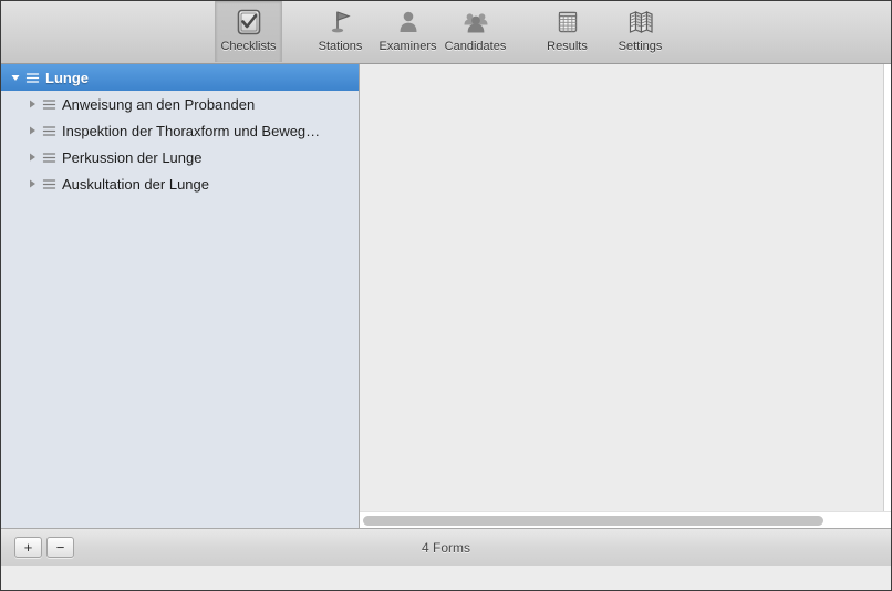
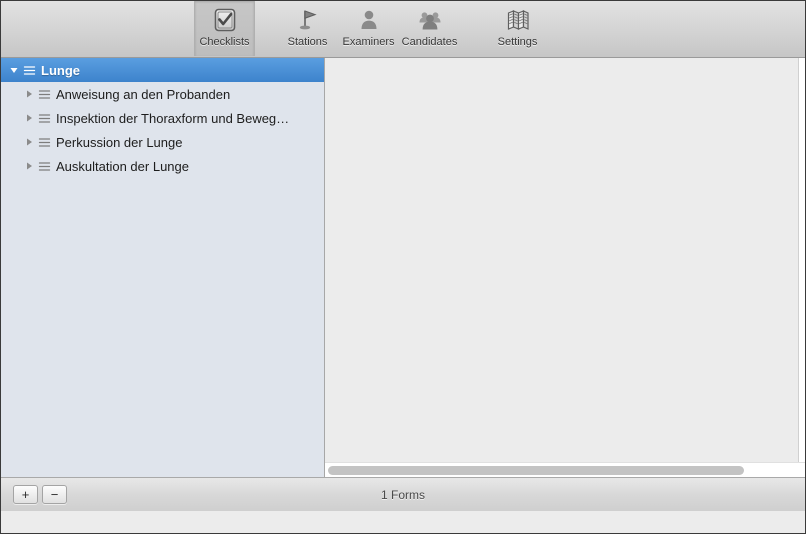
  Checklists
  Stations
  Examiners
  Candidates
- Results
  Settings
  Lunge
  Anweisung an den Probanden
  Inspektion der Thoraxform und Beweg…
  Perkussion der Lunge
  Auskultation der Lunge
  +
  −
- 4 Forms
+ 1 Forms
